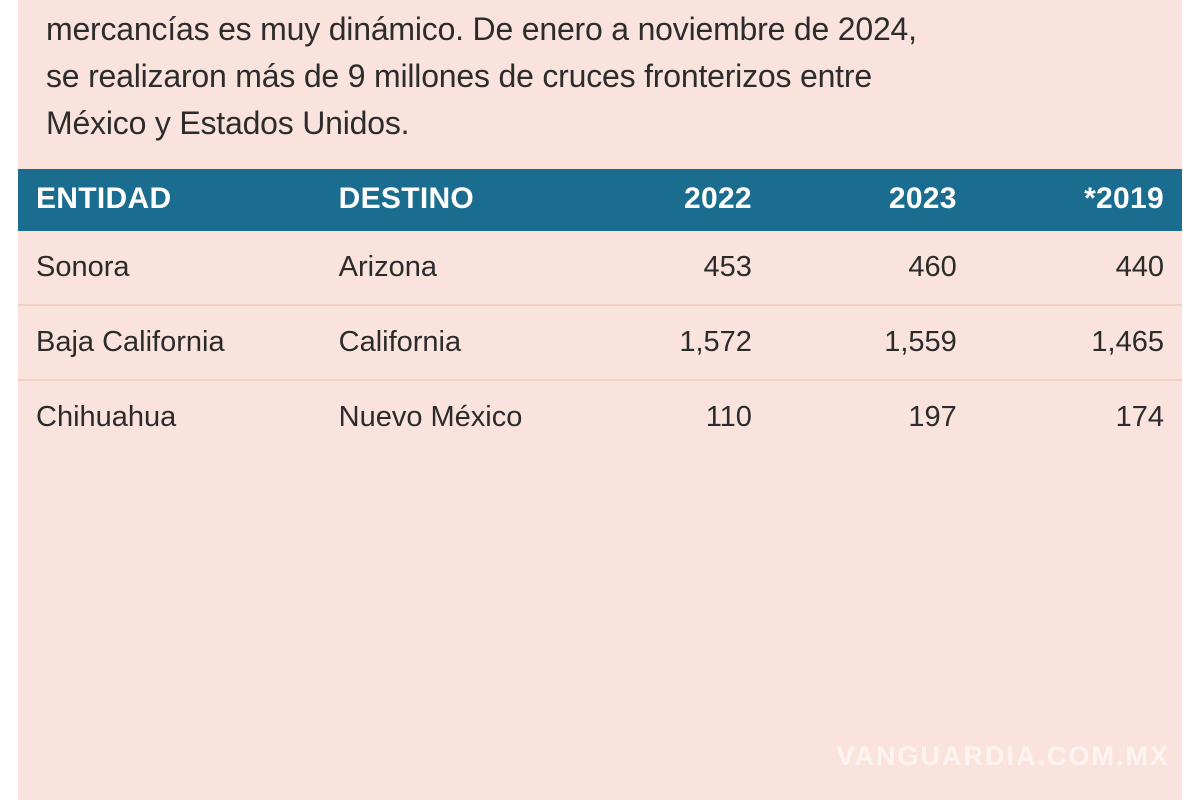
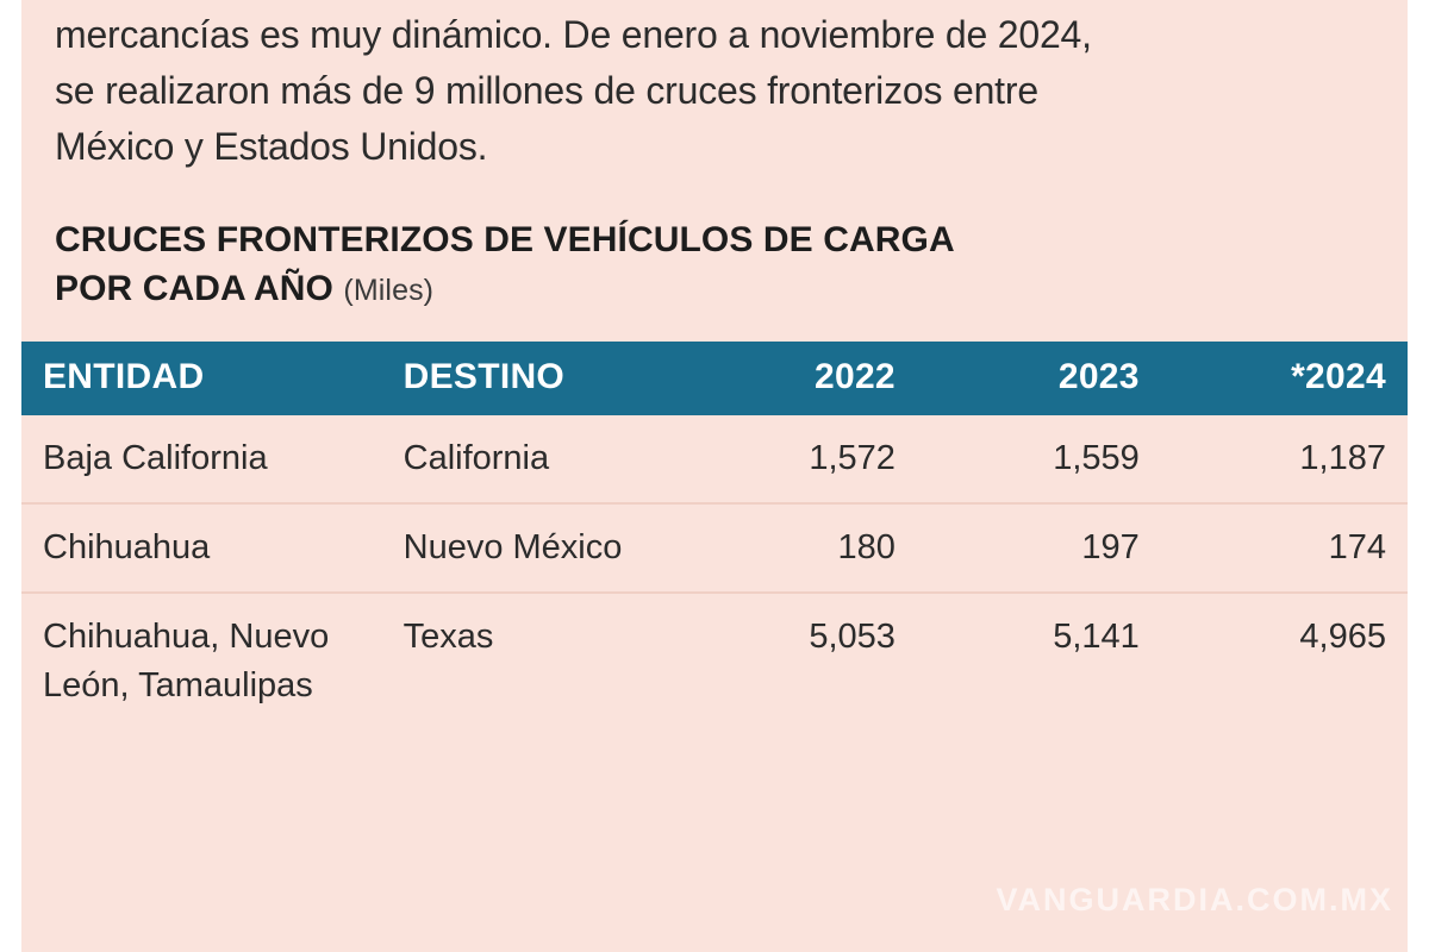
  mercancías es muy dinámico. De enero a noviembre de 2024,
  se realizaron más de 9 millones de cruces fronterizos entre
  México y Estados Unidos.
+ CRUCES FRONTERIZOS DE VEHÍCULOS DE CARGA
+ POR CADA AÑO (Miles)
- ENTIDAD	DESTINO	2022	2023	*2019
+ ENTIDAD	DESTINO	2022	2023	*2024
- Sonora	Arizona	453	460	440
- Baja California	California	1,572	1,559	1,465
+ Baja California	California	1,572	1,559	1,187
- Chihuahua	Nuevo México	110	197	174
+ Chihuahua	Nuevo México	180	197	174
+ Chihuahua, Nuevo León, Tamaulipas	Texas	5,053	5,141	4,965
